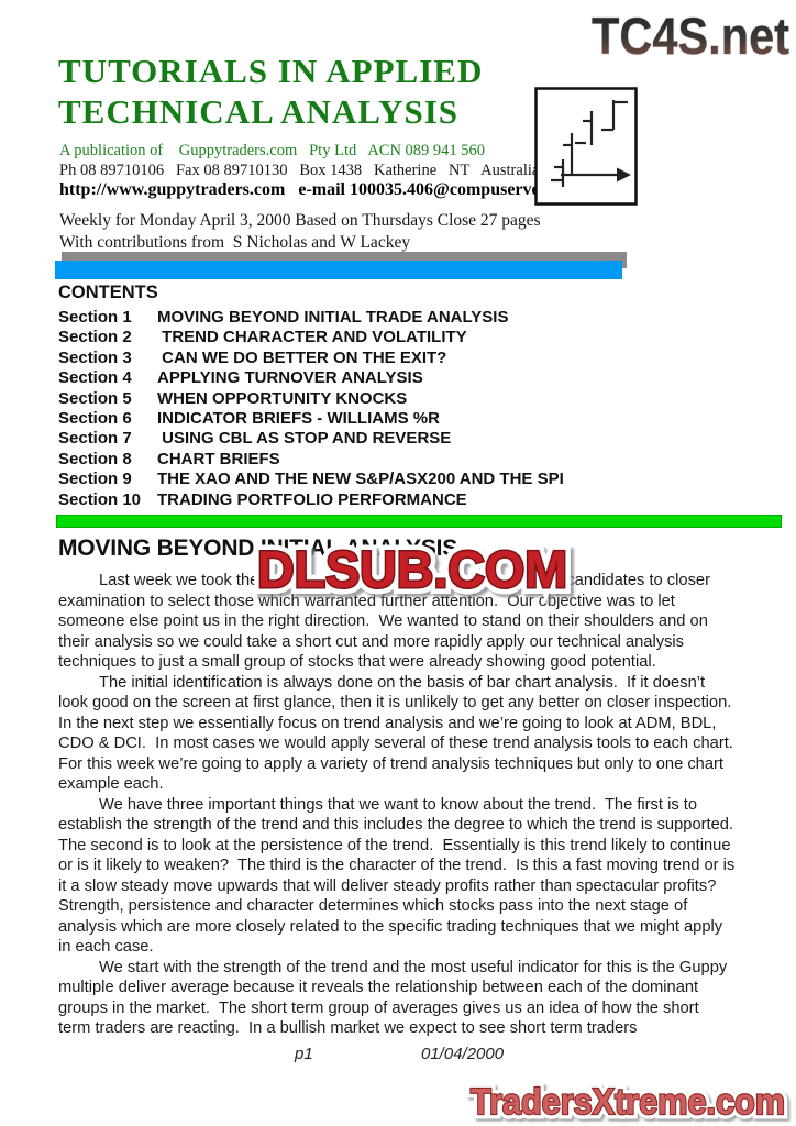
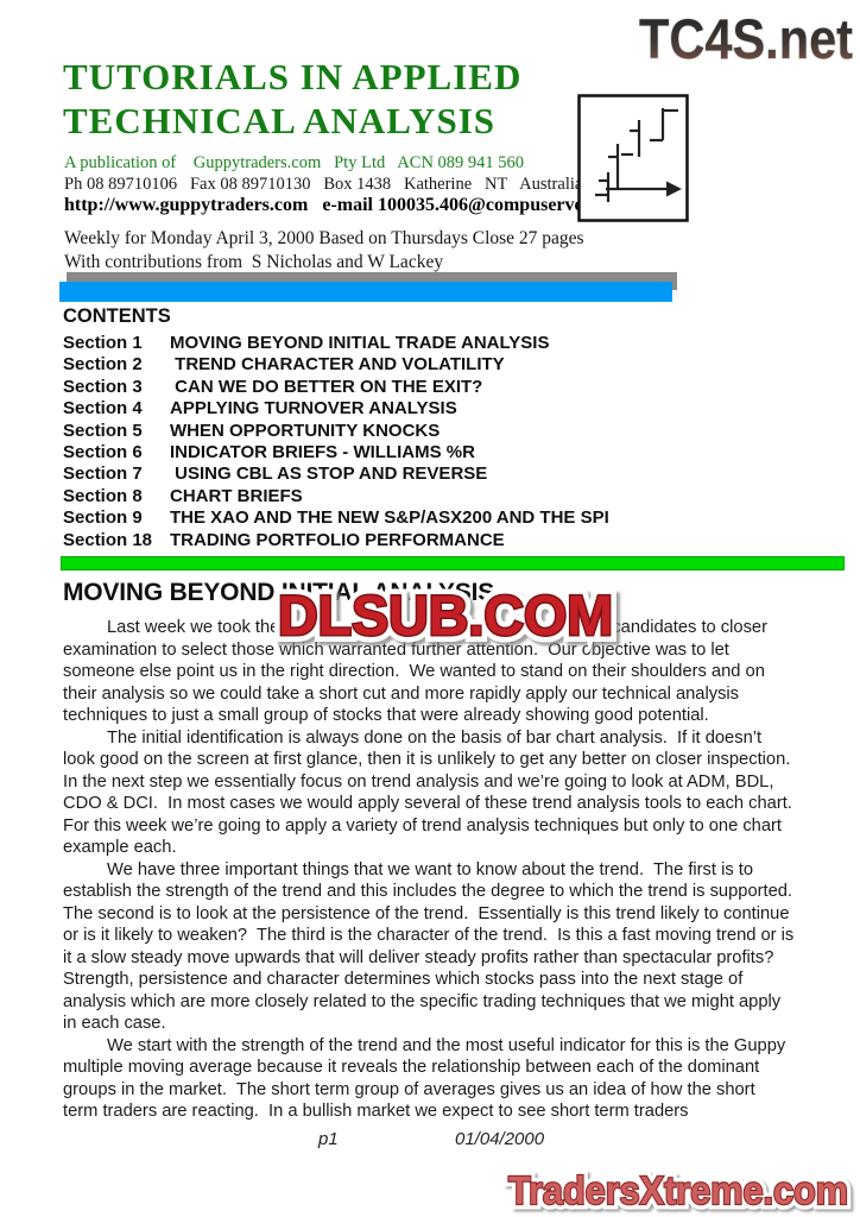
  TC4S.net
  TUTORIALS IN APPLIED
  TECHNICAL ANALYSIS
  A publication of Guppytraders.com Pty Ltd ACN 089 941 560
  Ph 08 89710106 Fax 08 89710130 Box 1438 Katherine NT Australi
  http://www.guppytraders.com e-mail 100035.406@compuserv
  Weekly for Monday April 3, 2000 Based on Thursdays Close 27 pages
  With contributions from S Nicholas and W Lackey
  CONTENTS
  Section 1
  MOVING BEYOND INITIAL TRADE ANALYSIS
  Section 2
  TREND CHARACTER AND VOLATILITY
  Section 3
  CAN WE DO BETTER ON THE EXIT?
  Section 4
  APPLYING TURNOVER ANALYSIS
  Section 5
  WHEN OPPORTUNITY KNOCKS
  Section 6
  INDICATOR BRIEFS - WILLIAMS %R
  Section 7
  USING CBL AS STOP AND REVERSE
  Section 8
  CHART BRIEFS
  Section 9
  THE XAO AND THE NEW S&P/ASX200 AND THE SPI
- Section 10
+ Section 18
  TRADING PORTFOLIO PERFORMANCE
  MOVING BEYOND INITIAL ANALYSIS
  Last week we took the first steps in subjecting a nominated list of candidates to closer examination to select those which warranted further attention. Our objective was to let someone else point us in the right direction. We wanted to stand on their shoulders and on their analysis so we could take a short cut and more rapidly apply our technical analysis techniques to just a small group of stocks that were already showing good potential.
  The initial identification is always done on the basis of bar chart analysis. If it doesn’t look good on the screen at first glance, then it is unlikely to get any better on closer inspection. In the next step we essentially focus on trend analysis and we’re going to look at ADM, BDL, CDO & DCI. In most cases we would apply several of these trend analysis tools to each chart. For this week we’re going to apply a variety of trend analysis techniques but only to one chart example each.
  We have three important things that we want to know about the trend. The first is to establish the strength of the trend and this includes the degree to which the trend is supported. The second is to look at the persistence of the trend. Essentially is this trend likely to continue or is it likely to weaken? The third is the character of the trend. Is this a fast moving trend or is it a slow steady move upwards that will deliver steady profits rather than spectacular profits? Strength, persistence and character determines which stocks pass into the next stage of analysis which are more closely related to the specific trading techniques that we might apply in each case.
- We start with the strength of the trend and the most useful indicator for this is the Guppy multiple deliver average because it reveals the relationship between each of the dominant groups in the market. The short term group of averages gives us an idea of how the short term traders are reacting. In a bullish market we expect to see short term traders
+ We start with the strength of the trend and the most useful indicator for this is the Guppy multiple moving average because it reveals the relationship between each of the dominant groups in the market. The short term group of averages gives us an idea of how the short term traders are reacting. In a bullish market we expect to see short term traders
  DLSUB.COM
  p1
  01/04/2000
  TradersXtreme.com
